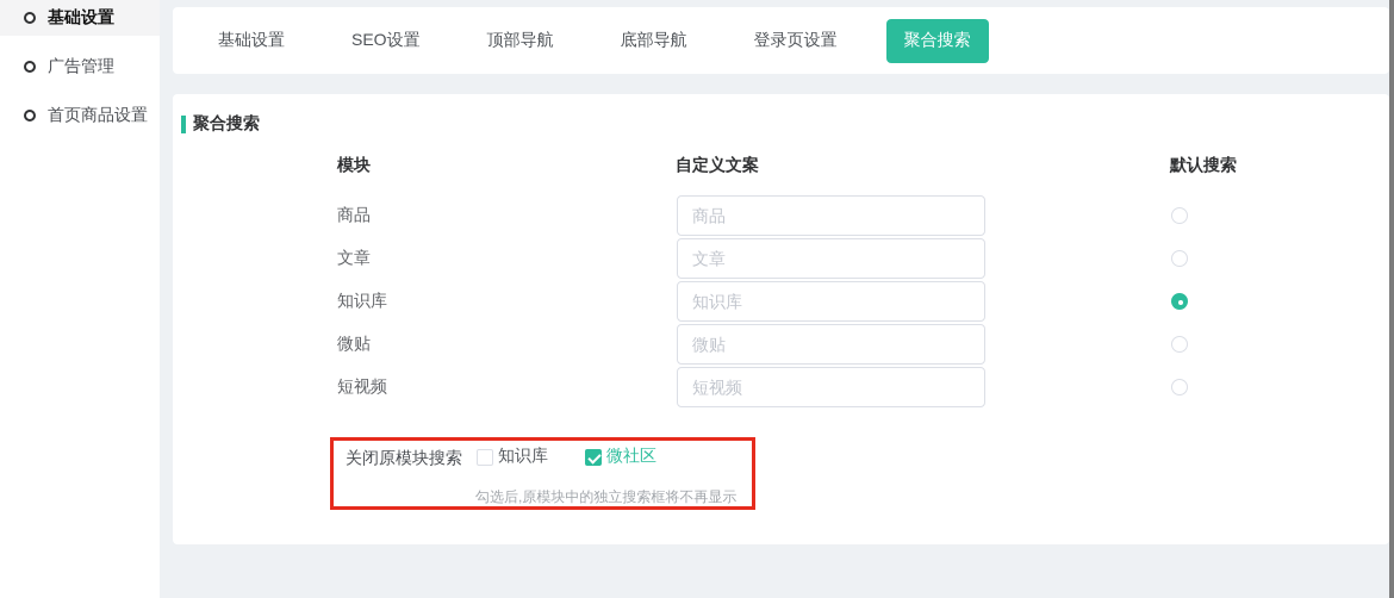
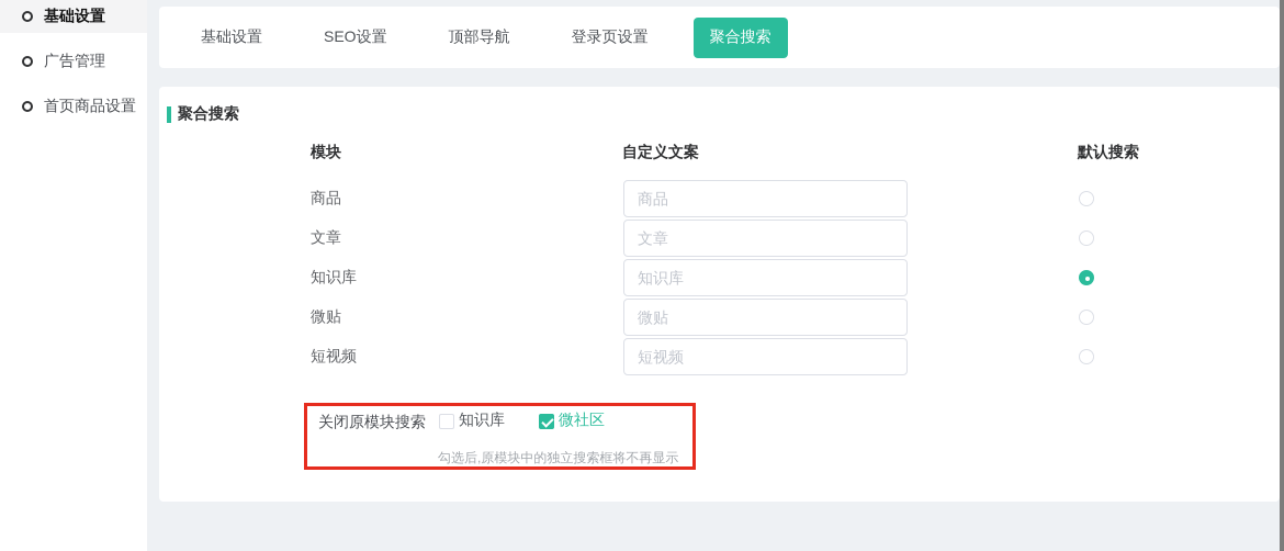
  基础设置
  广告管理
  首页商品设置
  基础设置
  SEO设置
  顶部导航
- 底部导航
  登录页设置
  聚合搜索
  聚合搜索
  模块
  自定义文案
  默认搜索
  商品
  商品
  文章
  文章
  知识库
  知识库
  微贴
  微贴
  短视频
  短视频
  关闭原模块搜索
  知识库
  微社区
  勾选后,原模块中的独立搜索框将不再显示
